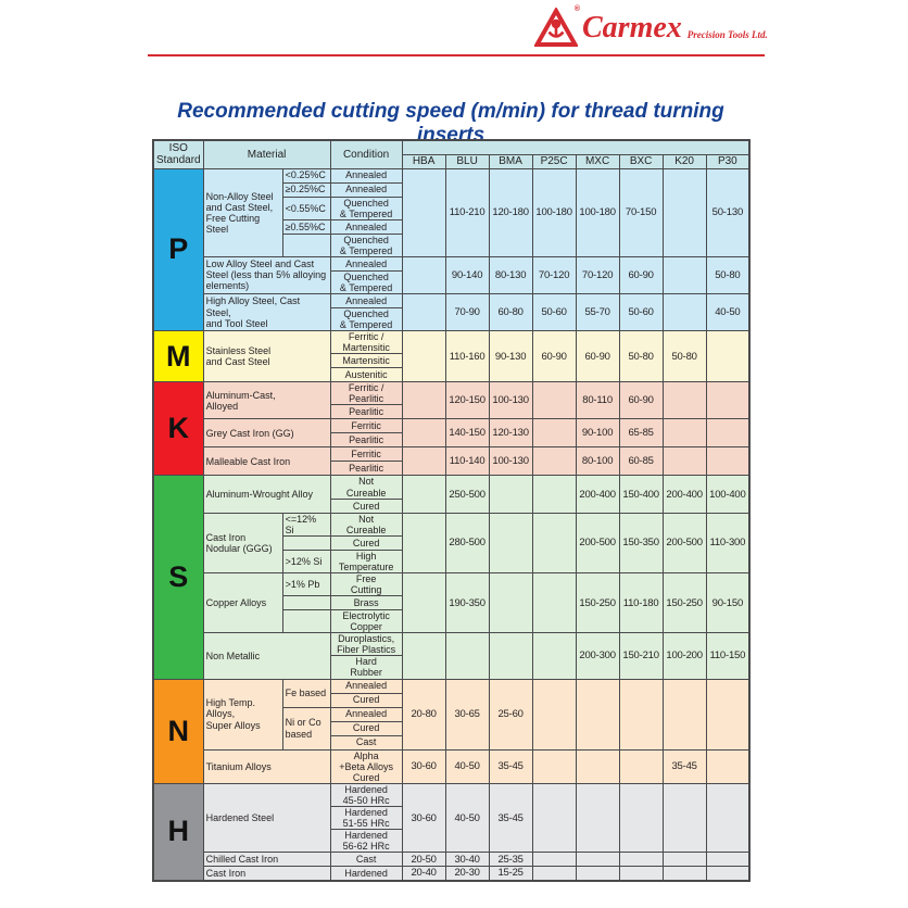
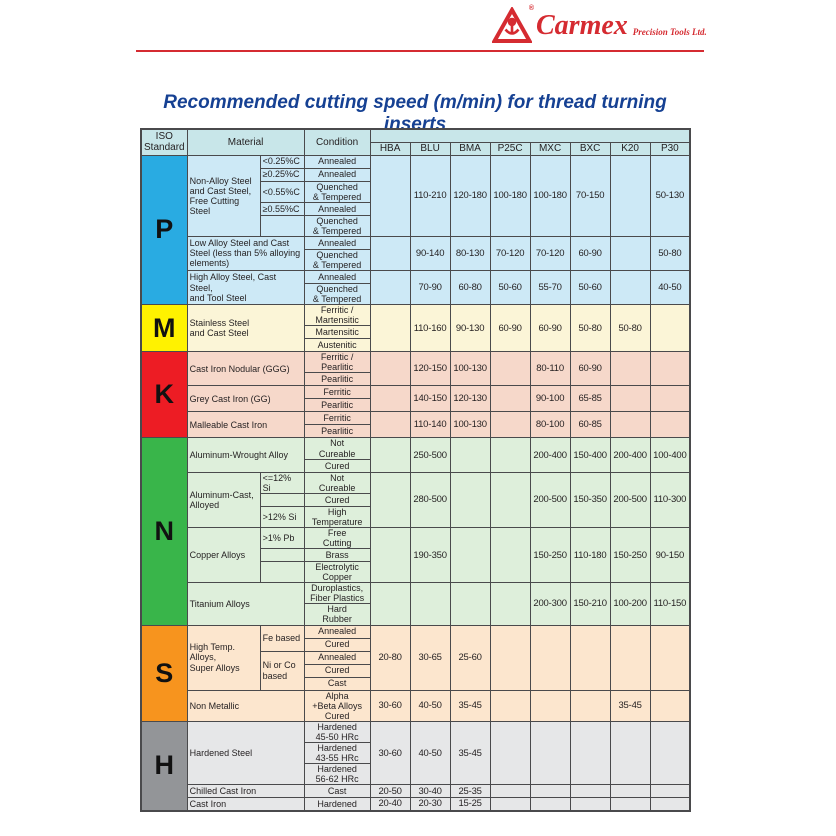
  Carmex
  Precision Tools Ltd.
  Recommended cutting speed (m/min) for thread turning inserts
  ISO Standard	Material	Condition
  HBA	BLU	BMA	P25C	MXC	BXC	K20	P30
  P	Non-Alloy Steel and Cast Steel, Free Cutting Steel	<0.25%C	Annealed		110-210	120-180	100-180	100-180	70-150		50-130
  ≥0.25%C	Annealed
  <0.55%C	Quenched & Tempered
  ≥0.55%C	Annealed
  	Quenched & Tempered
  Low Alloy Steel and Cast Steel (less than 5% alloying elements)	Annealed		90-140	80-130	70-120	70-120	60-90		50-80
  Quenched & Tempered
  High Alloy Steel, Cast Steel, and Tool Steel	Annealed		70-90	60-80	50-60	55-70	50-60		40-50
  Quenched & Tempered
  M	Stainless Steel and Cast Steel	Ferritic / Martensitic		110-160	90-130	60-90	60-90	50-80	50-80
  Martensitic
  Austenitic
- K	Aluminum-Cast, Alloyed	Ferritic / Pearlitic		120-150	100-130		80-110	60-90
+ K	Cast Iron Nodular (GGG)	Ferritic / Pearlitic		120-150	100-130		80-110	60-90
  Pearlitic
  Grey Cast Iron (GG)	Ferritic		140-150	120-130		90-100	65-85
  Pearlitic
  Malleable Cast Iron	Ferritic		110-140	100-130		80-100	60-85
  Pearlitic
- S	Aluminum-Wrought Alloy	Not Cureable		250-500			200-400	150-400	200-400	100-400
+ N	Aluminum-Wrought Alloy	Not Cureable		250-500			200-400	150-400	200-400	100-400
  Cured
- Cast Iron Nodular (GGG)	<=12% Si	Not Cureable		280-500			200-500	150-350	200-500	110-300
+ Aluminum-Cast, Alloyed	<=12% Si	Not Cureable		280-500			200-500	150-350	200-500	110-300
  	Cured
  >12% Si	High Temperature
  Copper Alloys	>1% Pb	Free Cutting		190-350			150-250	110-180	150-250	90-150
  	Brass
  	Electrolytic Copper
- Non Metallic	Duroplastics, Fiber Plastics					200-300	150-210	100-200	110-150
+ Titanium Alloys	Duroplastics, Fiber Plastics					200-300	150-210	100-200	110-150
  Hard Rubber
- N	High Temp. Alloys, Super Alloys	Fe based	Annealed	20-80	30-65	25-60
+ S	High Temp. Alloys, Super Alloys	Fe based	Annealed	20-80	30-65	25-60
  Cured
  Ni or Co based	Annealed
  Cured
  Cast
- Titanium Alloys	Alpha +Beta Alloys Cured	30-60	40-50	35-45				35-45
+ Non Metallic	Alpha +Beta Alloys Cured	30-60	40-50	35-45				35-45
  H	Hardened Steel	Hardened 45-50 HRc	30-60	40-50	35-45
- Hardened 51-55 HRc
+ Hardened 43-55 HRc
  Hardened 56-62 HRc
  Chilled Cast Iron	Cast	20-50	30-40	25-35
  Cast Iron	Hardened	20-40	20-30	15-25
